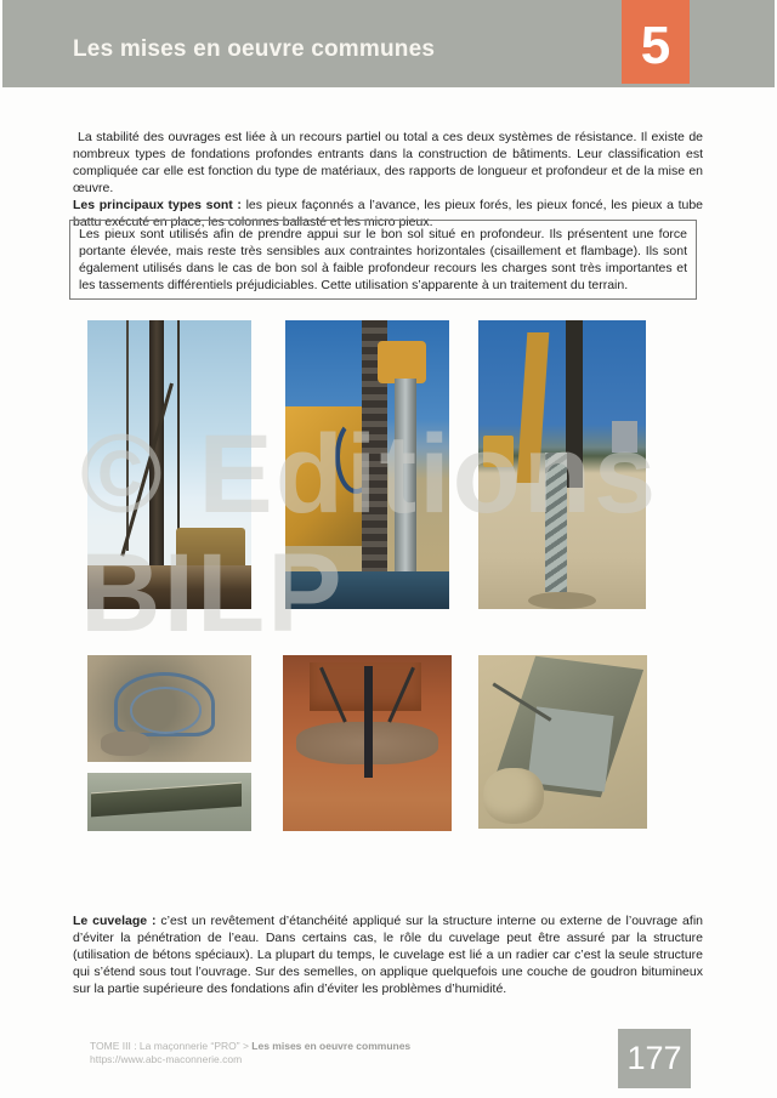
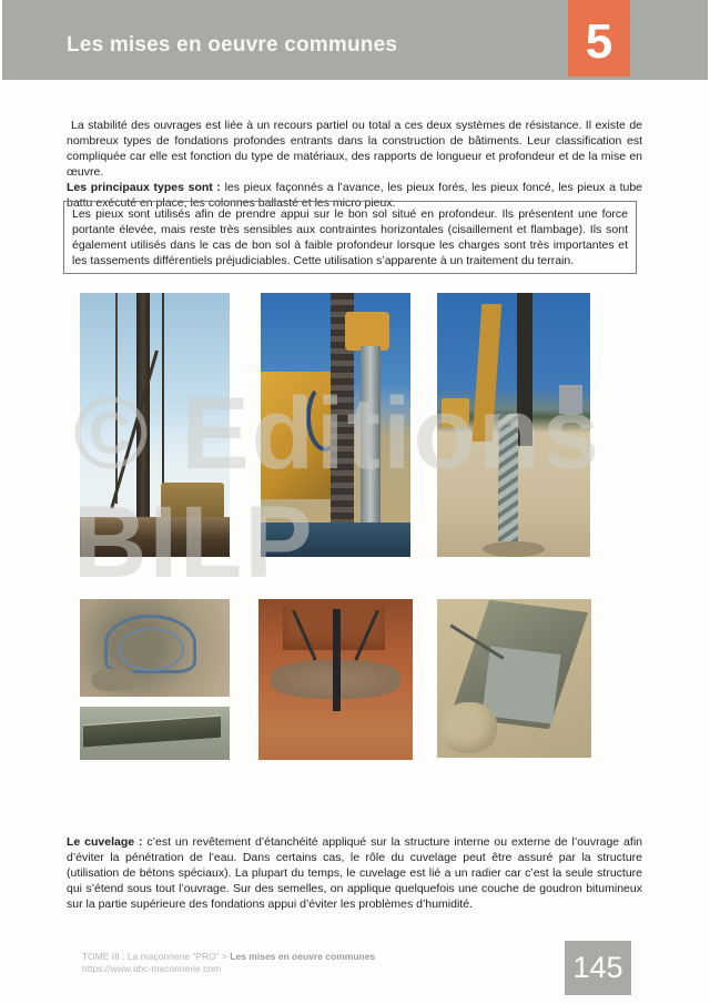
  Les mises en oeuvre communes
  5
  La stabilité des ouvrages est liée à un recours partiel ou total a ces deux systèmes de résistance. Il existe de nombreux types de fondations profondes entrants dans la construction de bâtiments. Leur classification est compliquée car elle est fonction du type de matériaux, des rapports de longueur et profondeur et de la mise en œuvre.
  Les principaux types sont : les pieux façonnés a l’avance, les pieux forés, les pieux foncé, les pieux a tube battu exécuté en place, les colonnes ballasté et les micro pieux.
- Les pieux sont utilisés afin de prendre appui sur le bon sol situé en profondeur. Ils présentent une force portante élevée, mais reste très sensibles aux contraintes horizontales (cisaillement et flambage). Ils sont également utilisés dans le cas de bon sol à faible profondeur recours les charges sont très importantes et les tassements différentiels préjudiciables. Cette utilisation s’apparente à un traitement du terrain.
+ Les pieux sont utilisés afin de prendre appui sur le bon sol situé en profondeur. Ils présentent une force portante élevée, mais reste très sensibles aux contraintes horizontales (cisaillement et flambage). Ils sont également utilisés dans le cas de bon sol à faible profondeur lorsque les charges sont très importantes et les tassements différentiels préjudiciables. Cette utilisation s’apparente à un traitement du terrain.
  © Editions
  BILP
- Le cuvelage : c’est un revêtement d’étanchéité appliqué sur la structure interne ou externe de l’ouvrage afin d’éviter la pénétration de l’eau. Dans certains cas, le rôle du cuvelage peut être assuré par la structure (utilisation de bétons spéciaux). La plupart du temps, le cuvelage est lié a un radier car c’est la seule structure qui s’étend sous tout l’ouvrage. Sur des semelles, on applique quelquefois une couche de goudron bitumineux sur la partie supérieure des fondations afin d’éviter les problèmes d’humidité.
+ Le cuvelage : c’est un revêtement d’étanchéité appliqué sur la structure interne ou externe de l’ouvrage afin d’éviter la pénétration de l’eau. Dans certains cas, le rôle du cuvelage peut être assuré par la structure (utilisation de bétons spéciaux). La plupart du temps, le cuvelage est lié a un radier car c’est la seule structure qui s’étend sous tout l’ouvrage. Sur des semelles, on applique quelquefois une couche de goudron bitumineux sur la partie supérieure des fondations appui d’éviter les problèmes d’humidité.
  TOME III : La maçonnerie “PRO” > Les mises en oeuvre communes
  https://www.abc-maconnerie.com
- 177
+ 145
